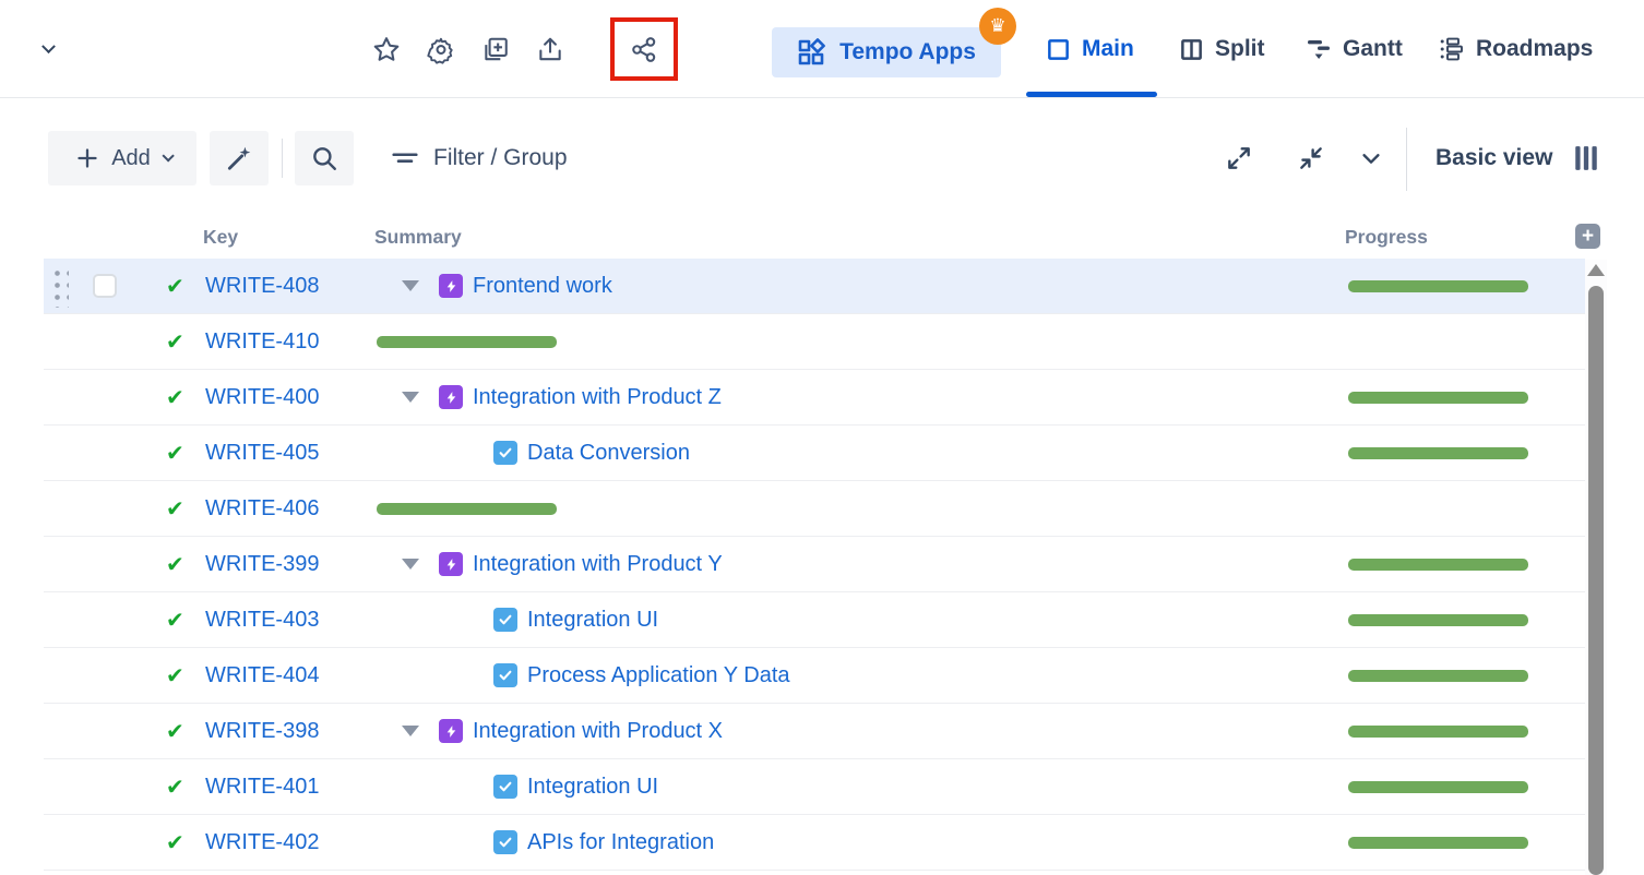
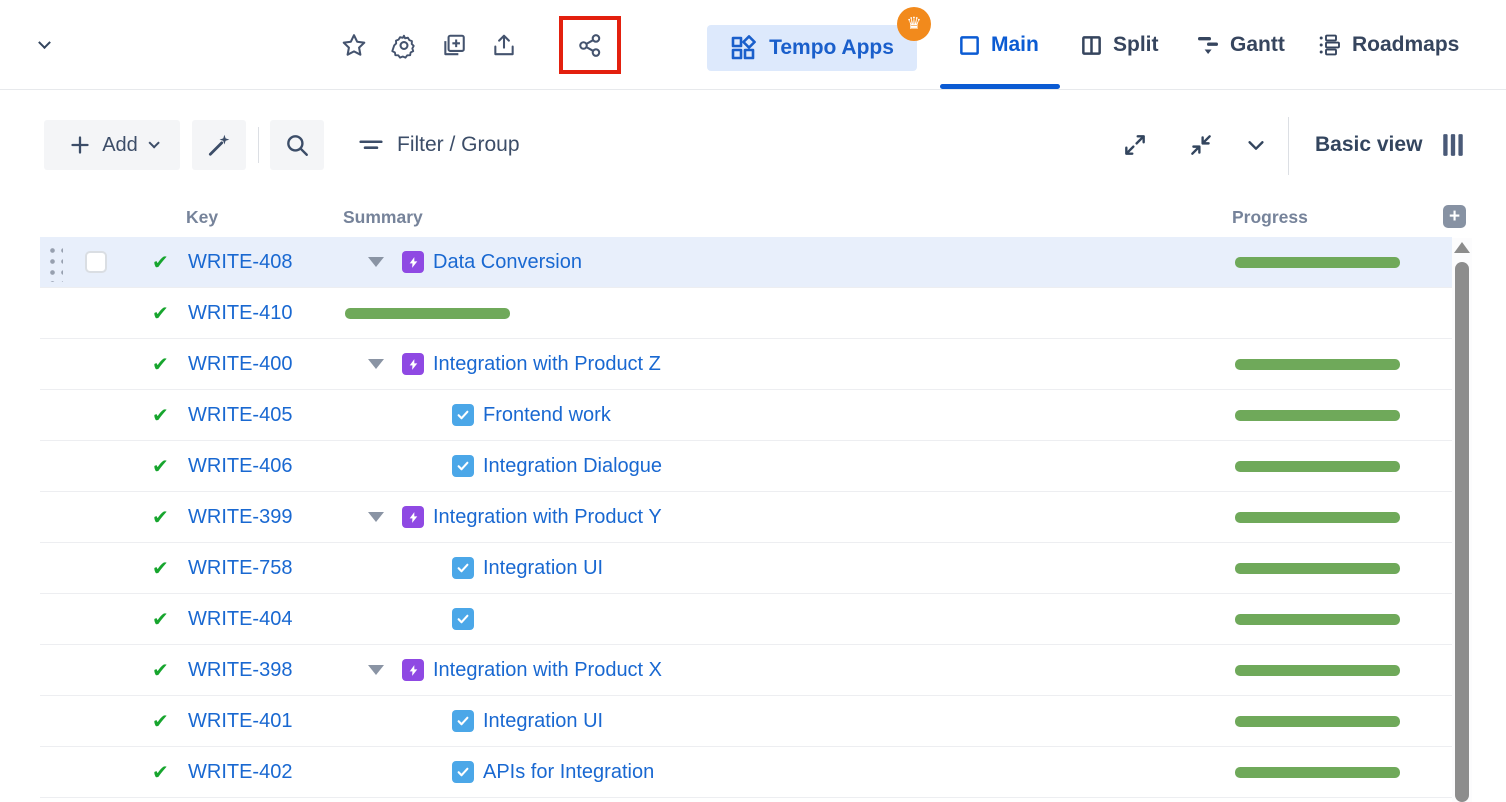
  Tempo Apps
  ♛
  Main
  Split
  Gantt
  Roadmaps
  Add
  Filter / Group
  Basic view
  Key
  Summary
  Progress
  +
  ✔
  WRITE-408
- Frontend work
+ Data Conversion
  ✔
  WRITE-410
  ✔
  WRITE-400
  Integration with Product Z
  ✔
  WRITE-405
- Data Conversion
+ Frontend work
  ✔
  WRITE-406
+ Integration Dialogue
  ✔
  WRITE-399
  Integration with Product Y
  ✔
- WRITE-403
+ WRITE-758
  Integration UI
  ✔
  WRITE-404
- Process Application Y Data
  ✔
  WRITE-398
  Integration with Product X
  ✔
  WRITE-401
  Integration UI
  ✔
  WRITE-402
  APIs for Integration
